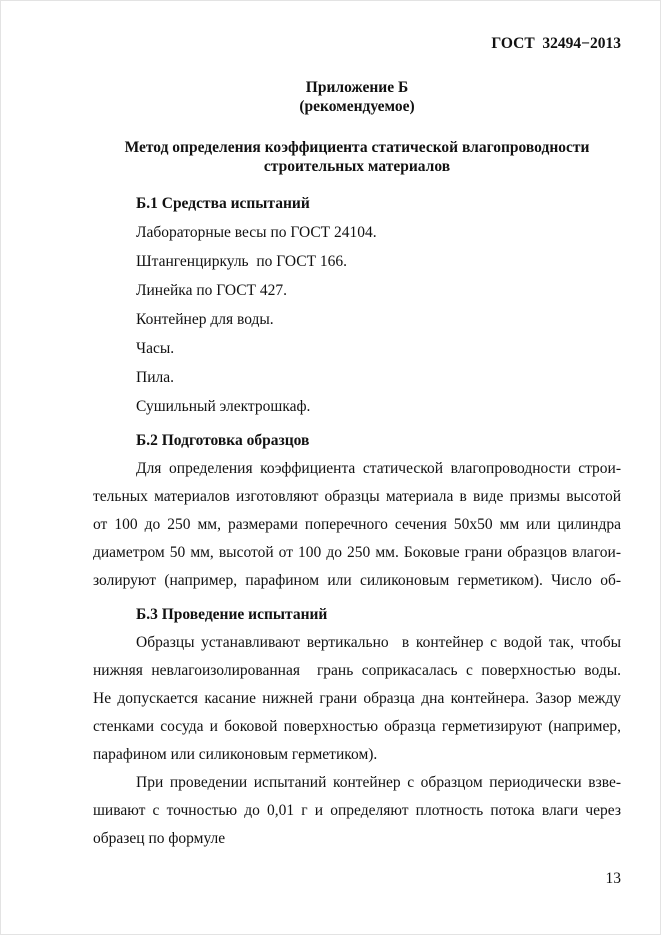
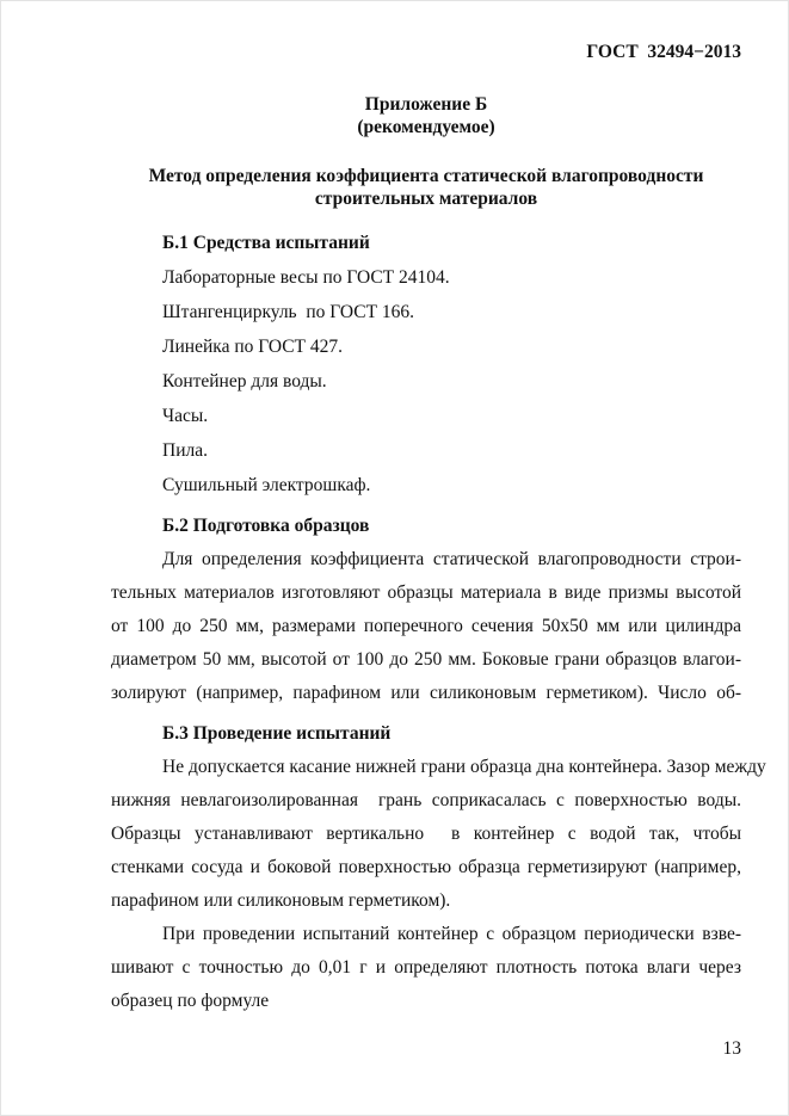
  ГОСТ 32494−2013
  Приложение Б
  (рекомендуемое)
  Метод определения коэффициента статической влагопроводности
  строительных материалов
  Б.1 Средства испытаний
  Лабораторные весы по ГОСТ 24104.
  Штангенциркуль по ГОСТ 166.
  Линейка по ГОСТ 427.
  Контейнер для воды.
  Часы.
  Пила.
  Сушильный электрошкаф.
  Б.2 Подготовка образцов
  Для определения коэффициента статической влагопроводности строи-
  тельных материалов изготовляют образцы материала в виде призмы высотой
  от 100 до 250 мм, размерами поперечного сечения 50х50 мм или цилиндра
  диаметром 50 мм, высотой от 100 до 250 мм. Боковые грани образцов влагои-
  золируют (например, парафином или силиконовым герметиком). Число об-
  Б.3 Проведение испытаний
- Образцы устанавливают вертикально в контейнер с водой так, чтобы
+ Не допускается касание нижней грани образца дна контейнера. Зазор между
  нижняя невлагоизолированная грань соприкасалась с поверхностью воды.
- Не допускается касание нижней грани образца дна контейнера. Зазор между
+ Образцы устанавливают вертикально в контейнер с водой так, чтобы
  стенками сосуда и боковой поверхностью образца герметизируют (например,
  парафином или силиконовым герметиком).
  При проведении испытаний контейнер с образцом периодически взве-
  шивают с точностью до 0,01 г и определяют плотность потока влаги через
  образец по формуле
  13
